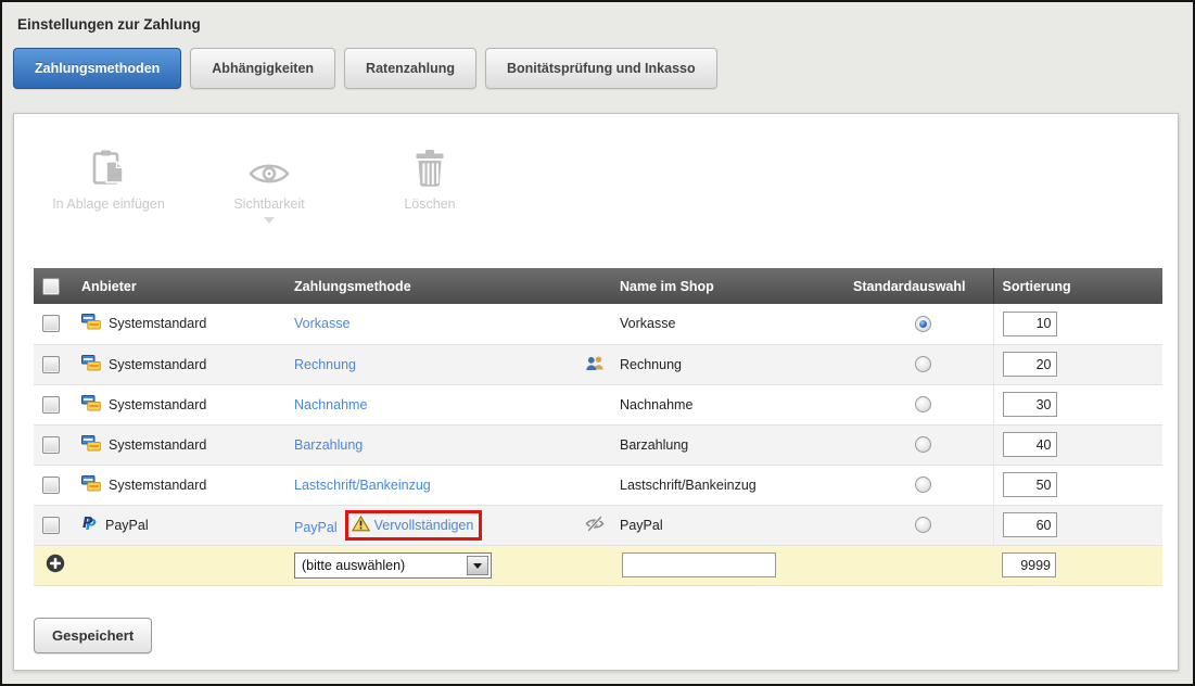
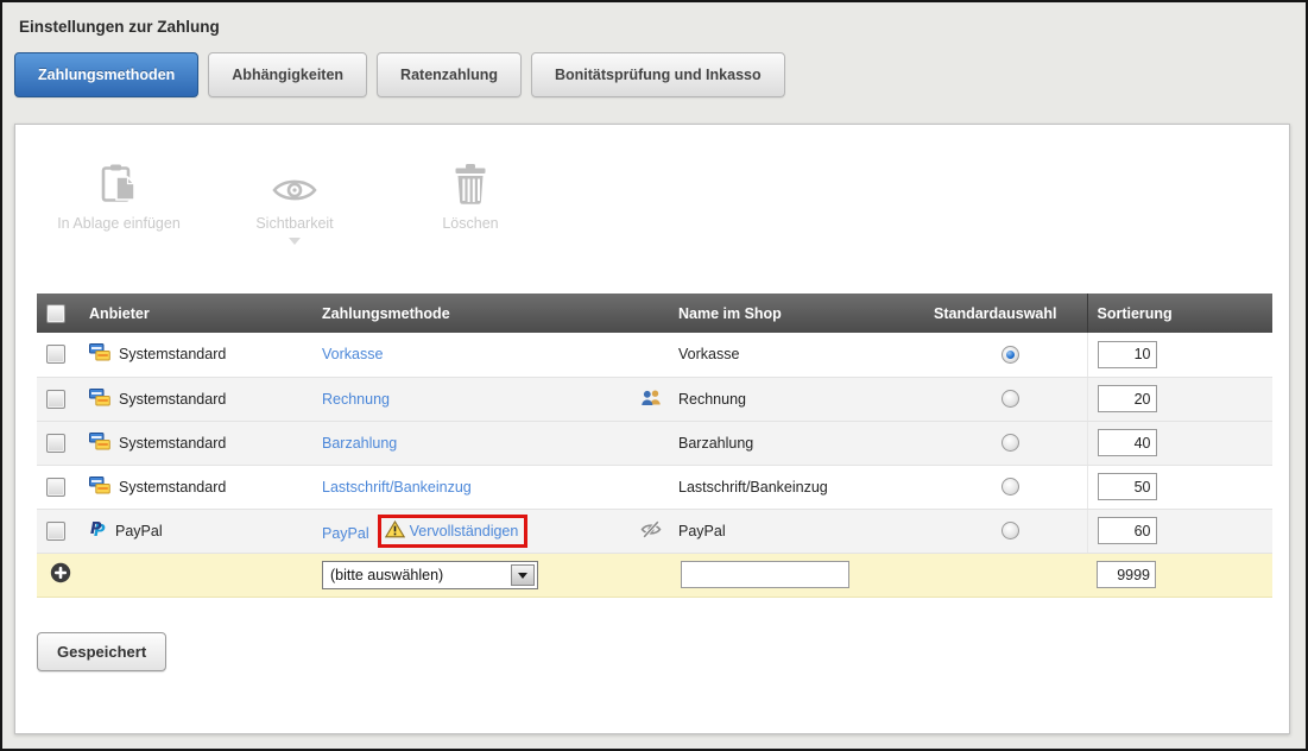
  Einstellungen zur Zahlung
  Zahlungsmethoden
  Abhängigkeiten
  Ratenzahlung
  Bonitätsprüfung und Inkasso
  In Ablage einfügen
  Sichtbarkeit
  Löschen
  	Anbieter	Zahlungsmethode	Name im Shop	Standardauswahl	Sortierung
  	Systemstandard	Vorkasse	Vorkasse		10
  	Systemstandard	Rechnung	Rechnung		20
- 	Systemstandard	Nachnahme	Nachnahme		30
  	Systemstandard	Barzahlung	Barzahlung		40
  	Systemstandard	Lastschrift/Bankeinzug	Lastschrift/Bankeinzug		50
  	PP PayPal	PayPal Vervollständigen	PayPal		60
  		(bitte auswählen)			9999
  Gespeichert
